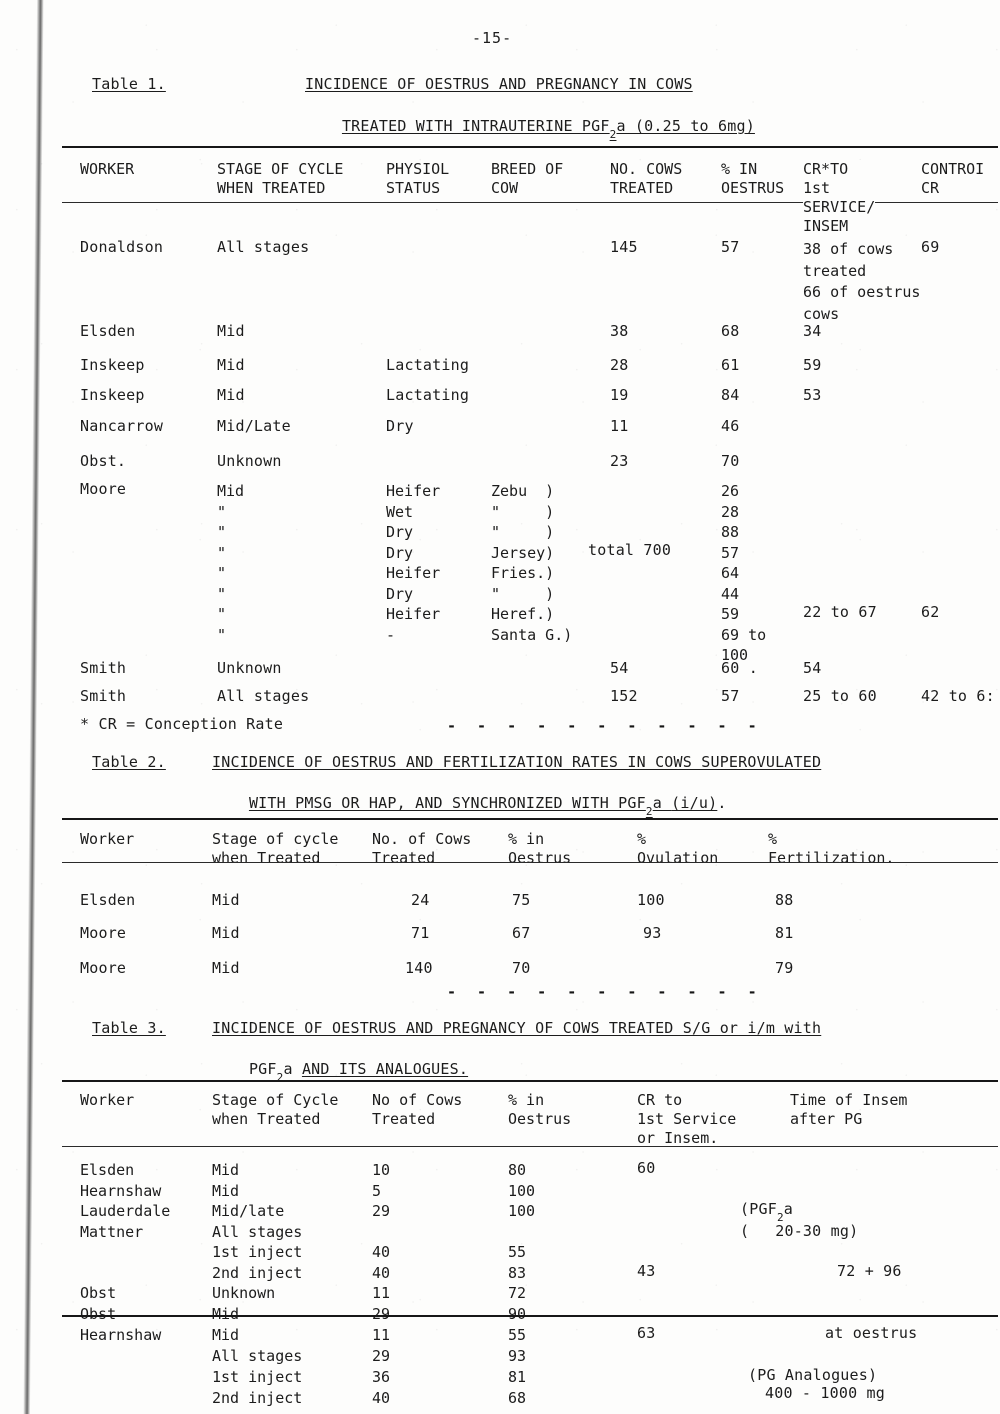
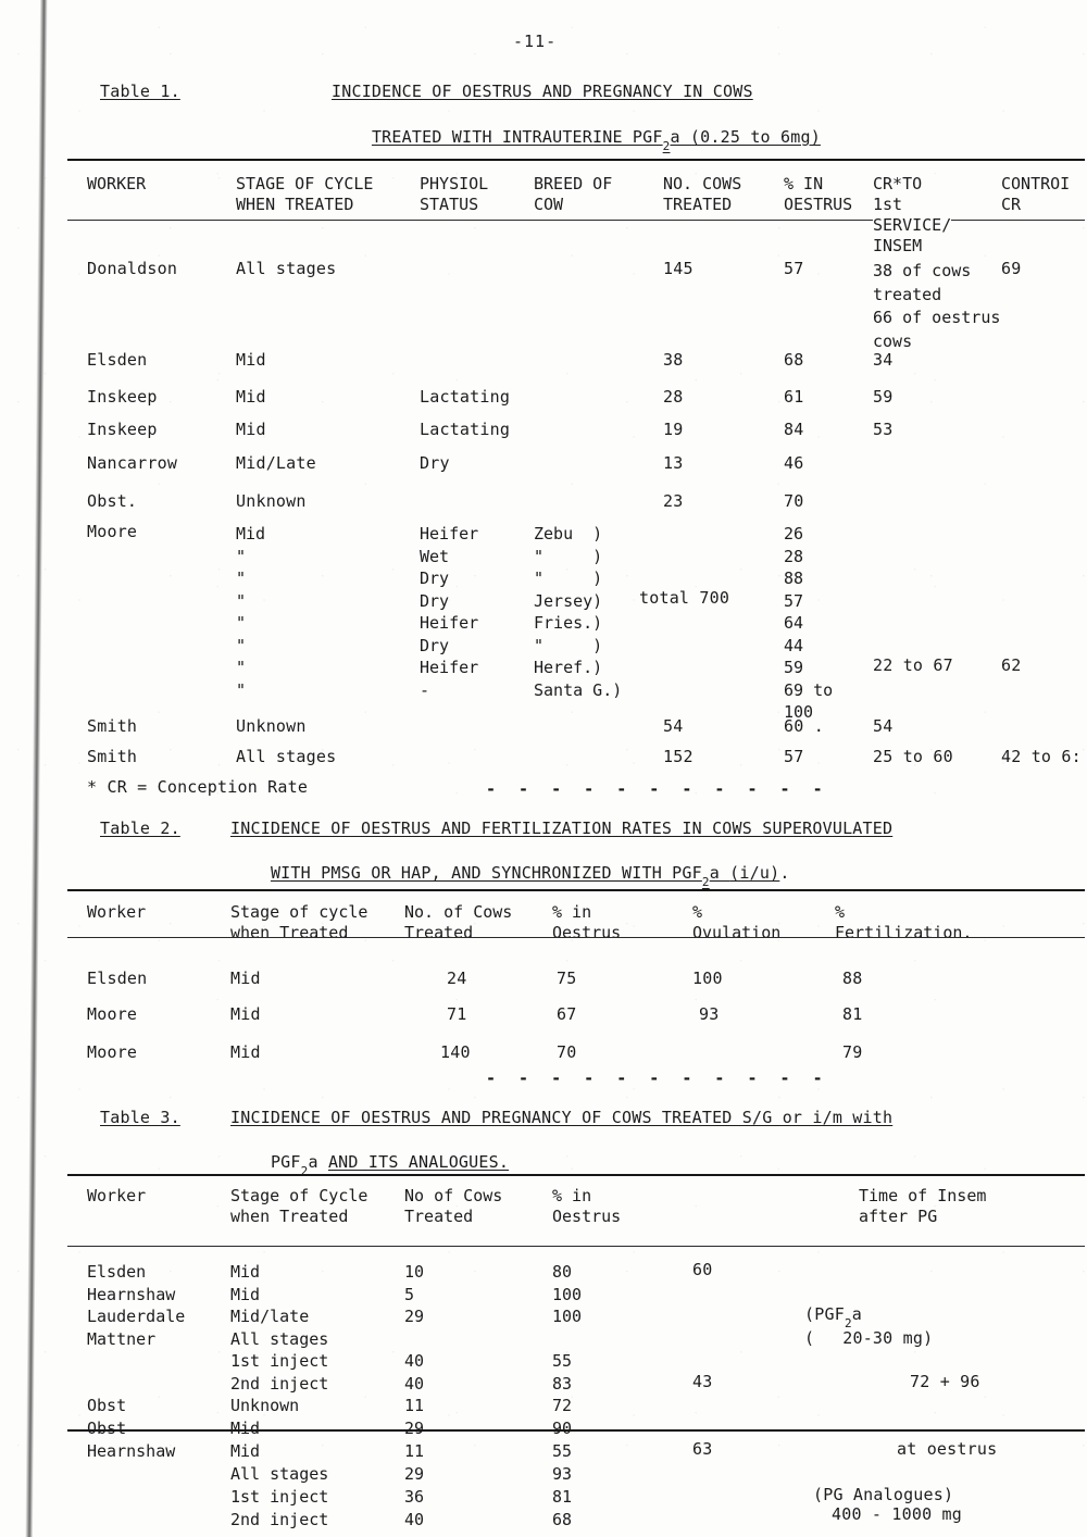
- -15-
+ -11-
  Table 1.
  INCIDENCE OF OESTRUS AND PREGNANCY IN COWS
  TREATED WITH INTRAUTERINE PGF2a (0.25 to 6mg)
  WORKER
  STAGE OF CYCLE WHEN TREATED
  PHYSIOL STATUS
  BREED OF COW
  NO. COWS TREATED
  % IN OESTRUS
  CR*TO 1st SERVICE/ INSEM
  CONTROI CR
  Donaldson
  All stages
  145
  57
  38 of cows
  treated
  66 of oestrus
  cows
  69
  Elsden
  Mid
  38
  68
  34
  Inskeep
  Mid
  Lactating
  28
  61
  59
  Inskeep
  Mid
  Lactating
  19
  84
  53
  Nancarrow
  Mid/Late
  Dry
- 11
+ 13
  46
  Obst.
  Unknown
  23
  70
  Moore
  Mid " " " " " " "
  Heifer Wet Dry Dry Heifer Dry Heifer -
  Zebu ) " ) " ) Jersey) Fries.) " ) Heref.) Santa G.)
  total 700
  26 28 88 57 64 44 59 69 to 100
  22 to 67
  62
  Smith
  Unknown
  54
  60 .
  54
  Smith
  All stages
  152
  57
  25 to 60
  42 to 6:
  * CR = Conception Rate
  - - - - - - - - - - -
  Table 2.
  INCIDENCE OF OESTRUS AND FERTILIZATION RATES IN COWS SUPEROVULATED
  WITH PMSG OR HAP, AND SYNCHRONIZED WITH PGF2a (i/u).
  Worker
  Stage of cycle when Treated
  No. of Cows Treated
  % in Oestrus
  % Ovulation
  % Fertilization.
  Elsden
  Mid
  24
  75
  100
  88
  Moore
  Mid
  71
  67
  93
  81
  Moore
  Mid
  140
  70
  79
  - - - - - - - - - - -
  Table 3.
  INCIDENCE OF OESTRUS AND PREGNANCY OF COWS TREATED S/G or i/m with
  PGF2a AND ITS ANALOGUES.
  Worker
  Stage of Cycle when Treated
  No of Cows Treated
  % in Oestrus
- CR to 1st Service or Insem.
  Time of Insem after PG
  Elsden Hearnshaw Lauderdale Mattner Obst Obst
  Mid Mid Mid/late All stages 1st inject 2nd inject Unknown Mid
  10 5 29 40 40 11 29
  80 100 100 55 83 72 90
  60
  43
  72 + 96
  (PGF2a
  ( 20-30 mg)
  Hearnshaw
  Mid All stages 1st inject 2nd inject
  11 29 36 40
  55 93 81 68
  63
  at oestrus
  (PG Analogues)
  400 - 1000 mg
